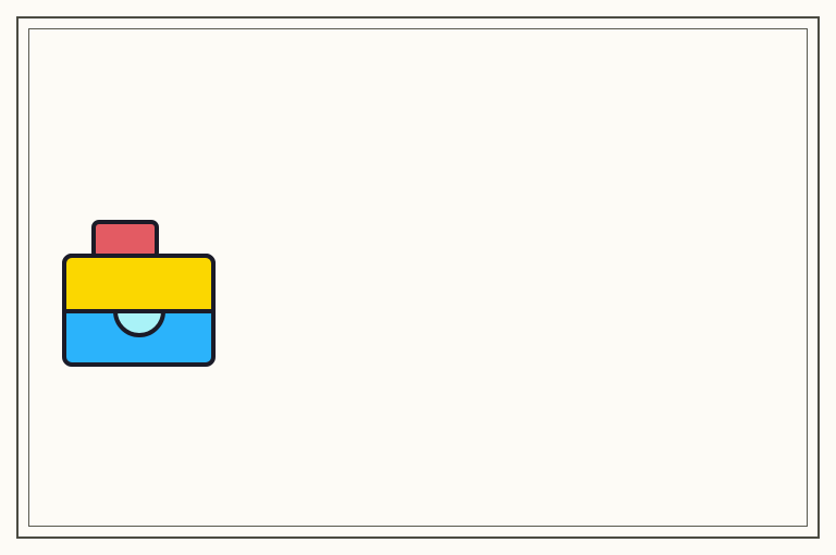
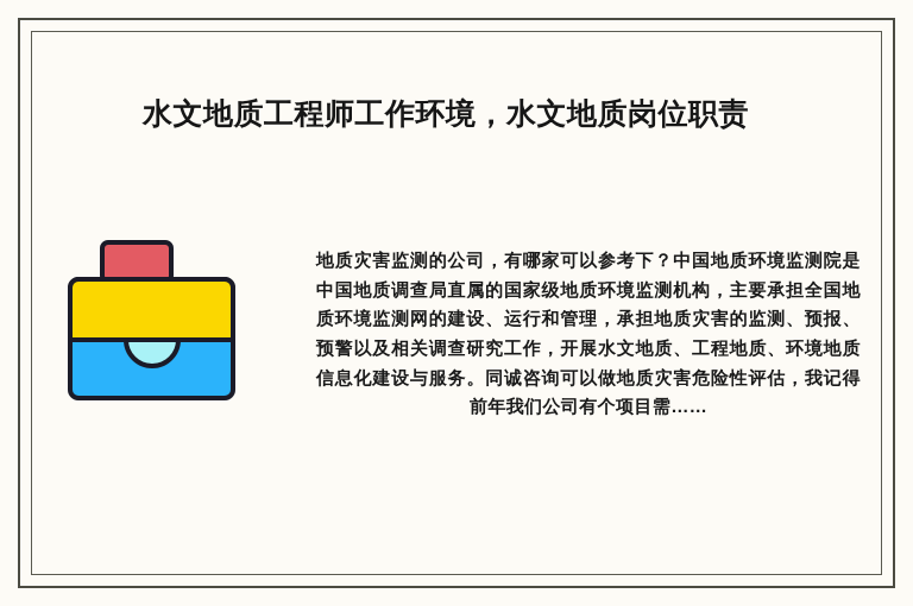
+ 水文地质工程师工作环境，水文地质岗位职责
+ 地质灾害监测的公司，有哪家可以参考下？中国地质环境监测院是中国地质调查局直属的国家级地质环境监测机构，主要承担全国地质环境监测网的建设、运行和管理，承担地质灾害的监测、预报、预警以及相关调查研究工作，开展水文地质、工程地质、环境地质信息化建设与服务。同诚咨询可以做地质灾害危险性评估，我记得前年我们公司有个项目需……
